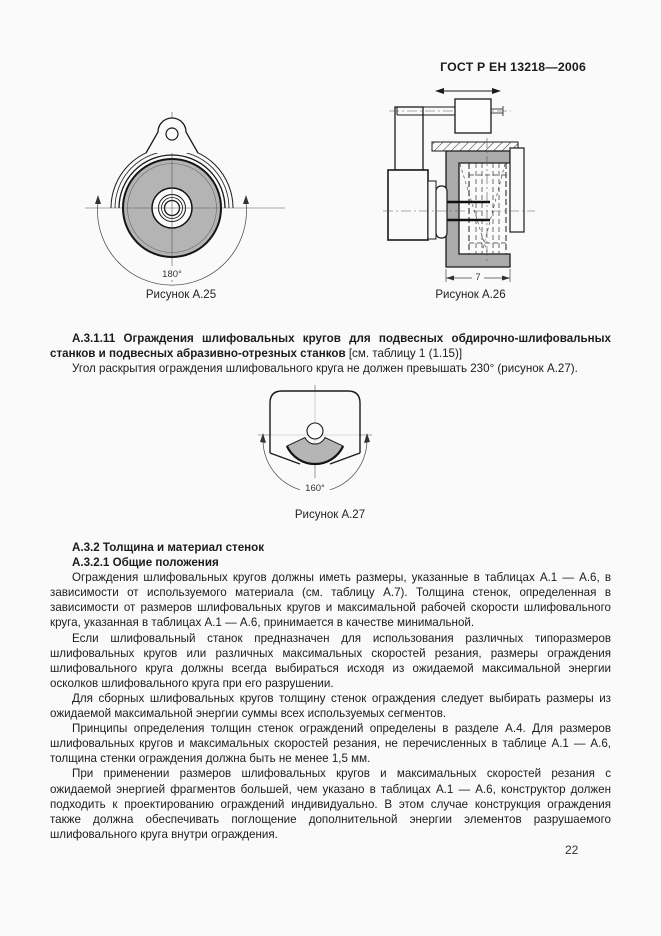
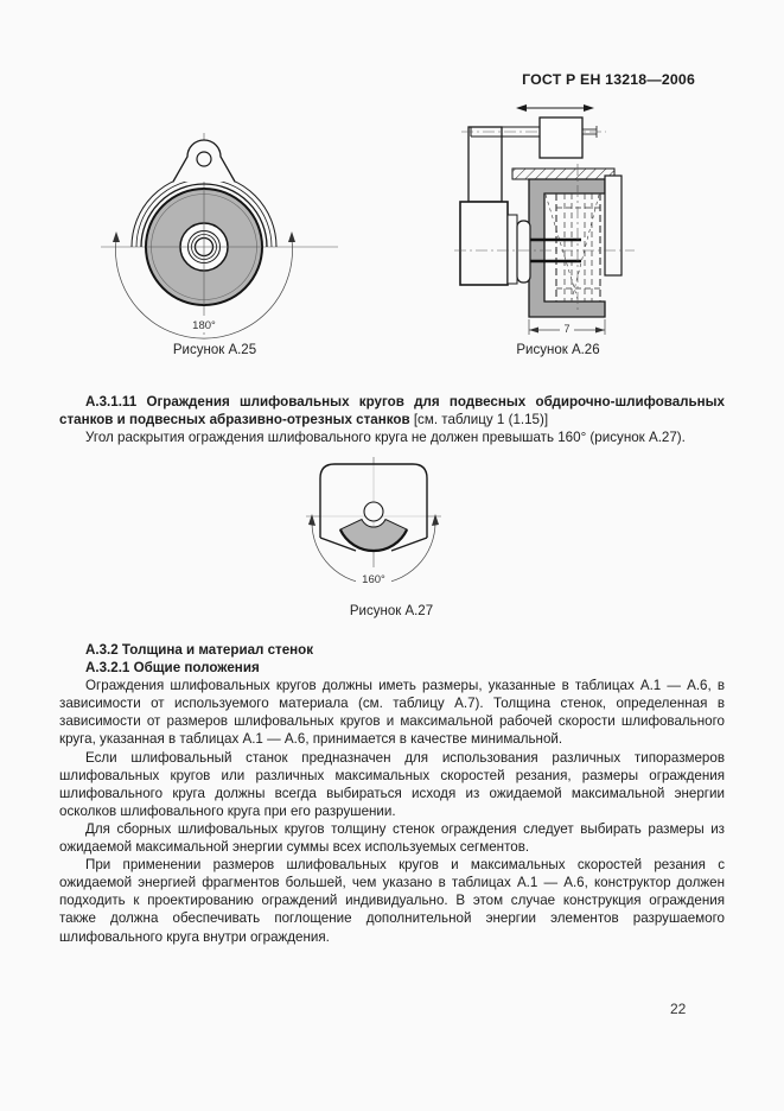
  ГОСТ Р ЕН 13218—2006
  180°
  7
  Рисунок А.25
  Рисунок А.26
  А.3.1.11 Ограждения шлифовальных кругов для подвесных обдирочно-шлифовальных станков и подвесных абразивно-отрезных станков [см. таблицу 1 (1.15)]
- Угол раскрытия ограждения шлифовального круга не должен превышать 230° (рисунок А.27).
+ Угол раскрытия ограждения шлифовального круга не должен превышать 160° (рисунок А.27).
  160°
  Рисунок А.27
  А.3.2 Толщина и материал стенок
  А.3.2.1 Общие положения
  Ограждения шлифовальных кругов должны иметь размеры, указанные в таблицах А.1 — А.6, в зависимости от используемого материала (см. таблицу А.7). Толщина стенок, определенная в зависимости от размеров шлифовальных кругов и максимальной рабочей скорости шлифовального круга, указанная в таблицах А.1 — А.6, принимается в качестве минимальной.
  Если шлифовальный станок предназначен для использования различных типоразмеров шлифовальных кругов или различных максимальных скоростей резания, размеры ограждения шлифовального круга должны всегда выбираться исходя из ожидаемой максимальной энергии осколков шлифовального круга при его разрушении.
  Для сборных шлифовальных кругов толщину стенок ограждения следует выбирать размеры из ожидаемой максимальной энергии суммы всех используемых сегментов.
- Принципы определения толщин стенок ограждений определены в разделе А.4. Для размеров шлифовальных кругов и максимальных скоростей резания, не перечисленных в таблице А.1 — А.6, толщина стенки ограждения должна быть не менее 1,5 мм.
  При применении размеров шлифовальных кругов и максимальных скоростей резания с ожидаемой энергией фрагментов большей, чем указано в таблицах А.1 — А.6, конструктор должен подходить к проектированию ограждений индивидуально. В этом случае конструкция ограждения также должна обеспечивать поглощение дополнительной энергии элементов разрушаемого шлифовального круга внутри ограждения.
  22
